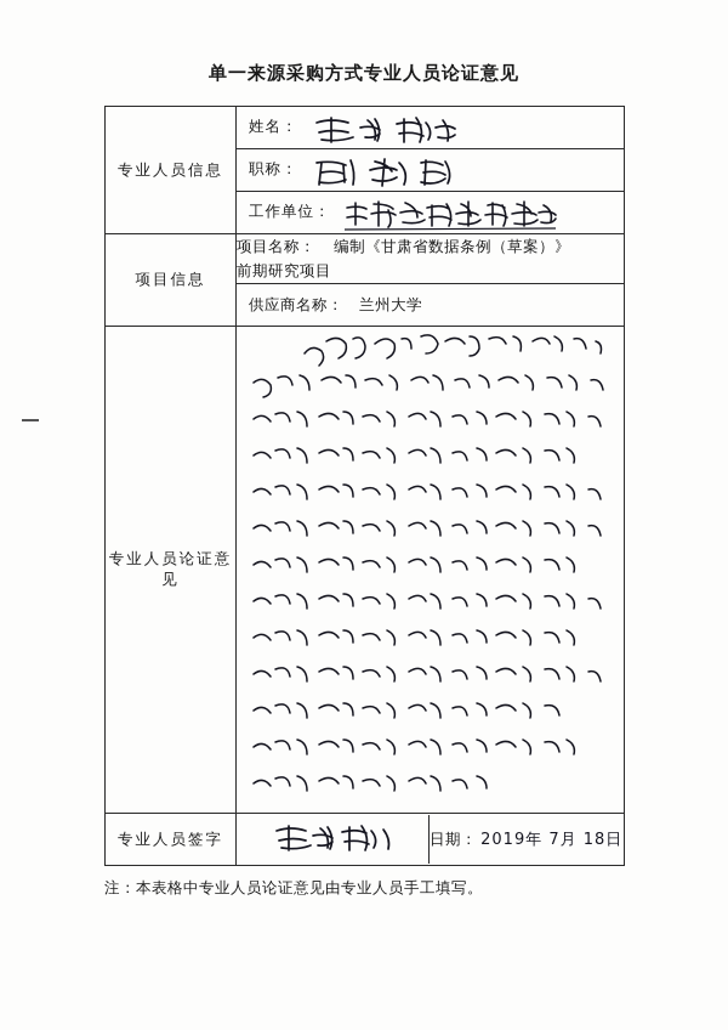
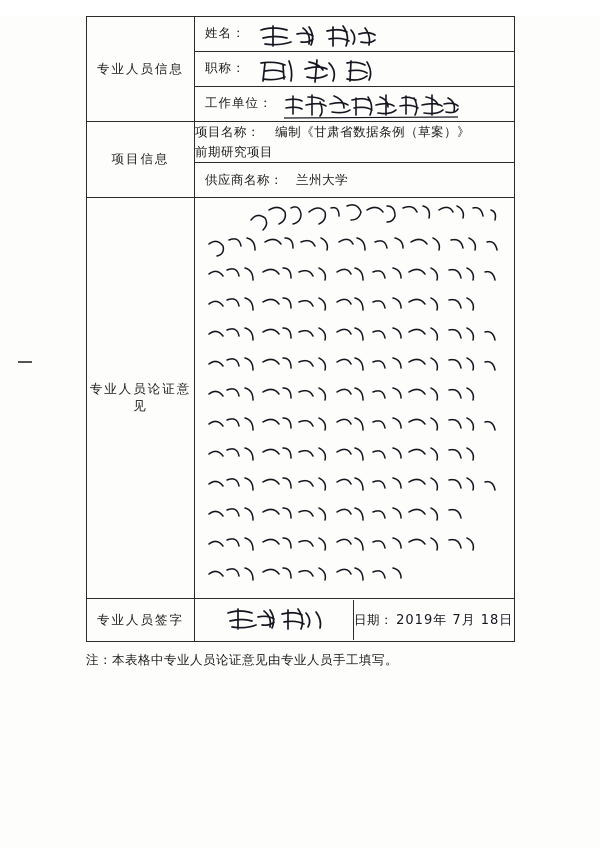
- 单一来源采购方式专业人员论证意见
  专业人员信息	姓名：
  职称：
  工作单位：
  项目信息	项目名称： 编制《甘肃省数据条例（草案）》 前期研究项目
  供应商名称： 兰州大学
  专业人员论证意见
  专业人员签字
  	日期： 2019年 7月 18日
  注：本表格中专业人员论证意见由专业人员手工填写。
